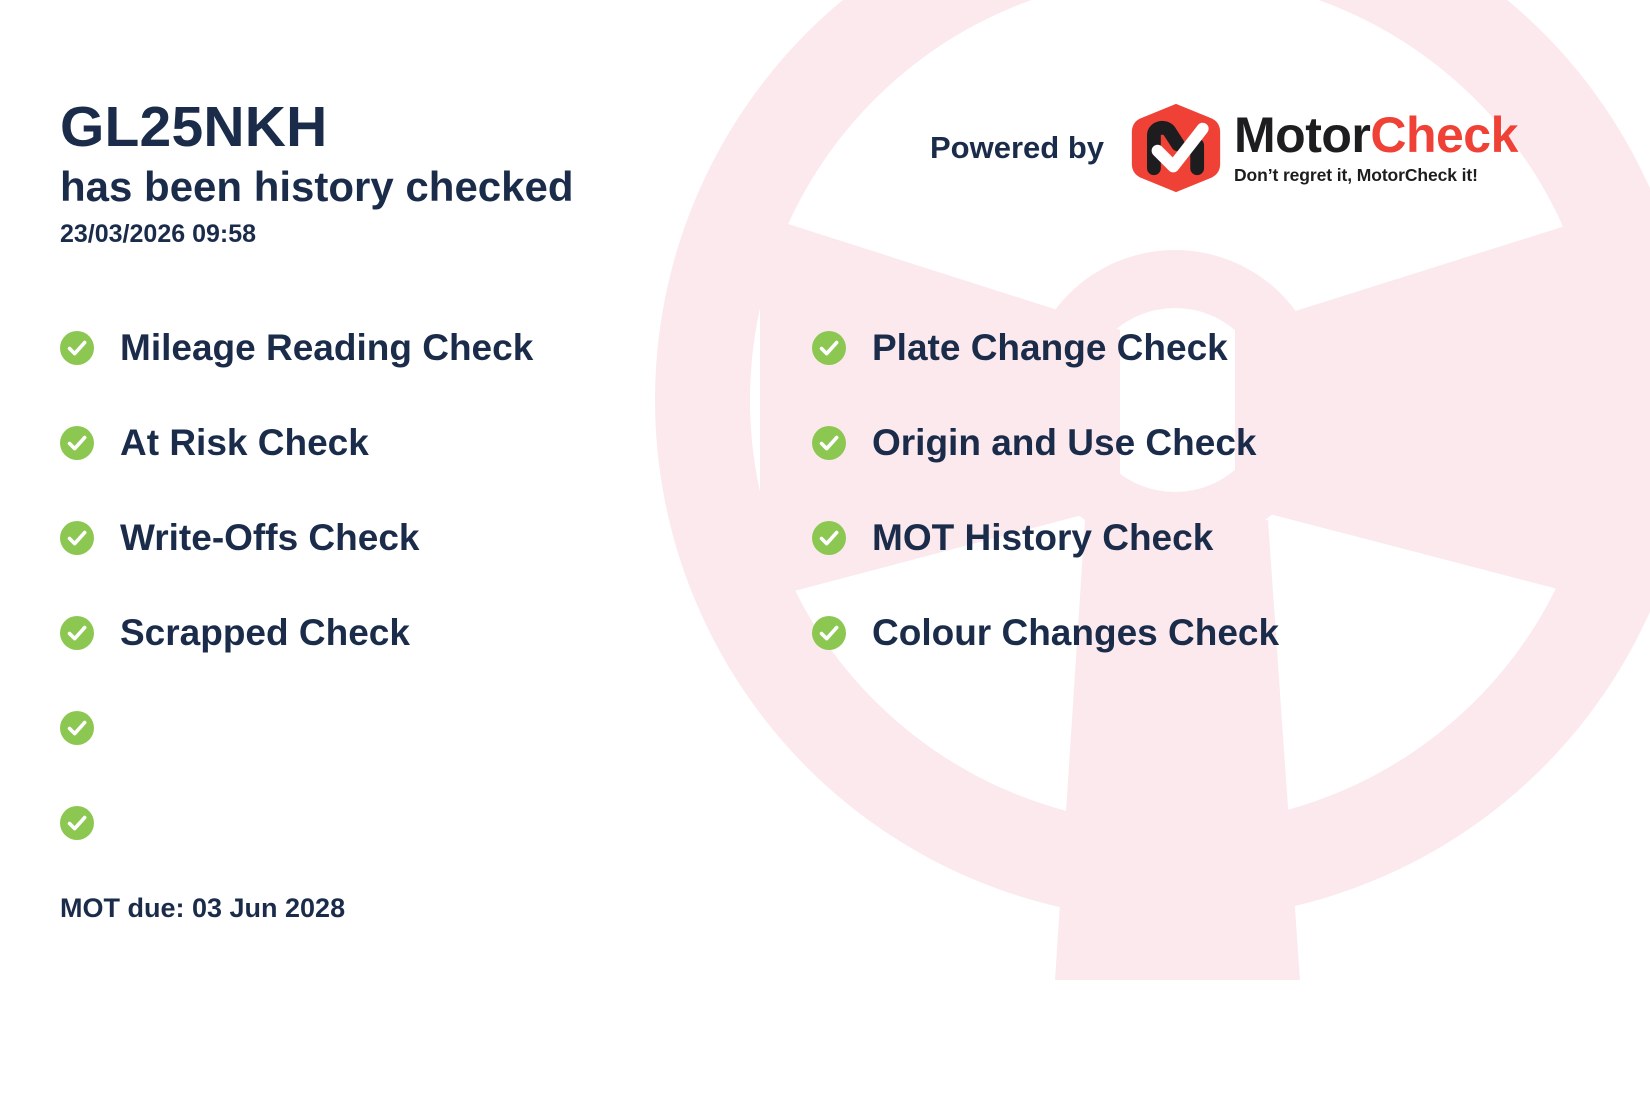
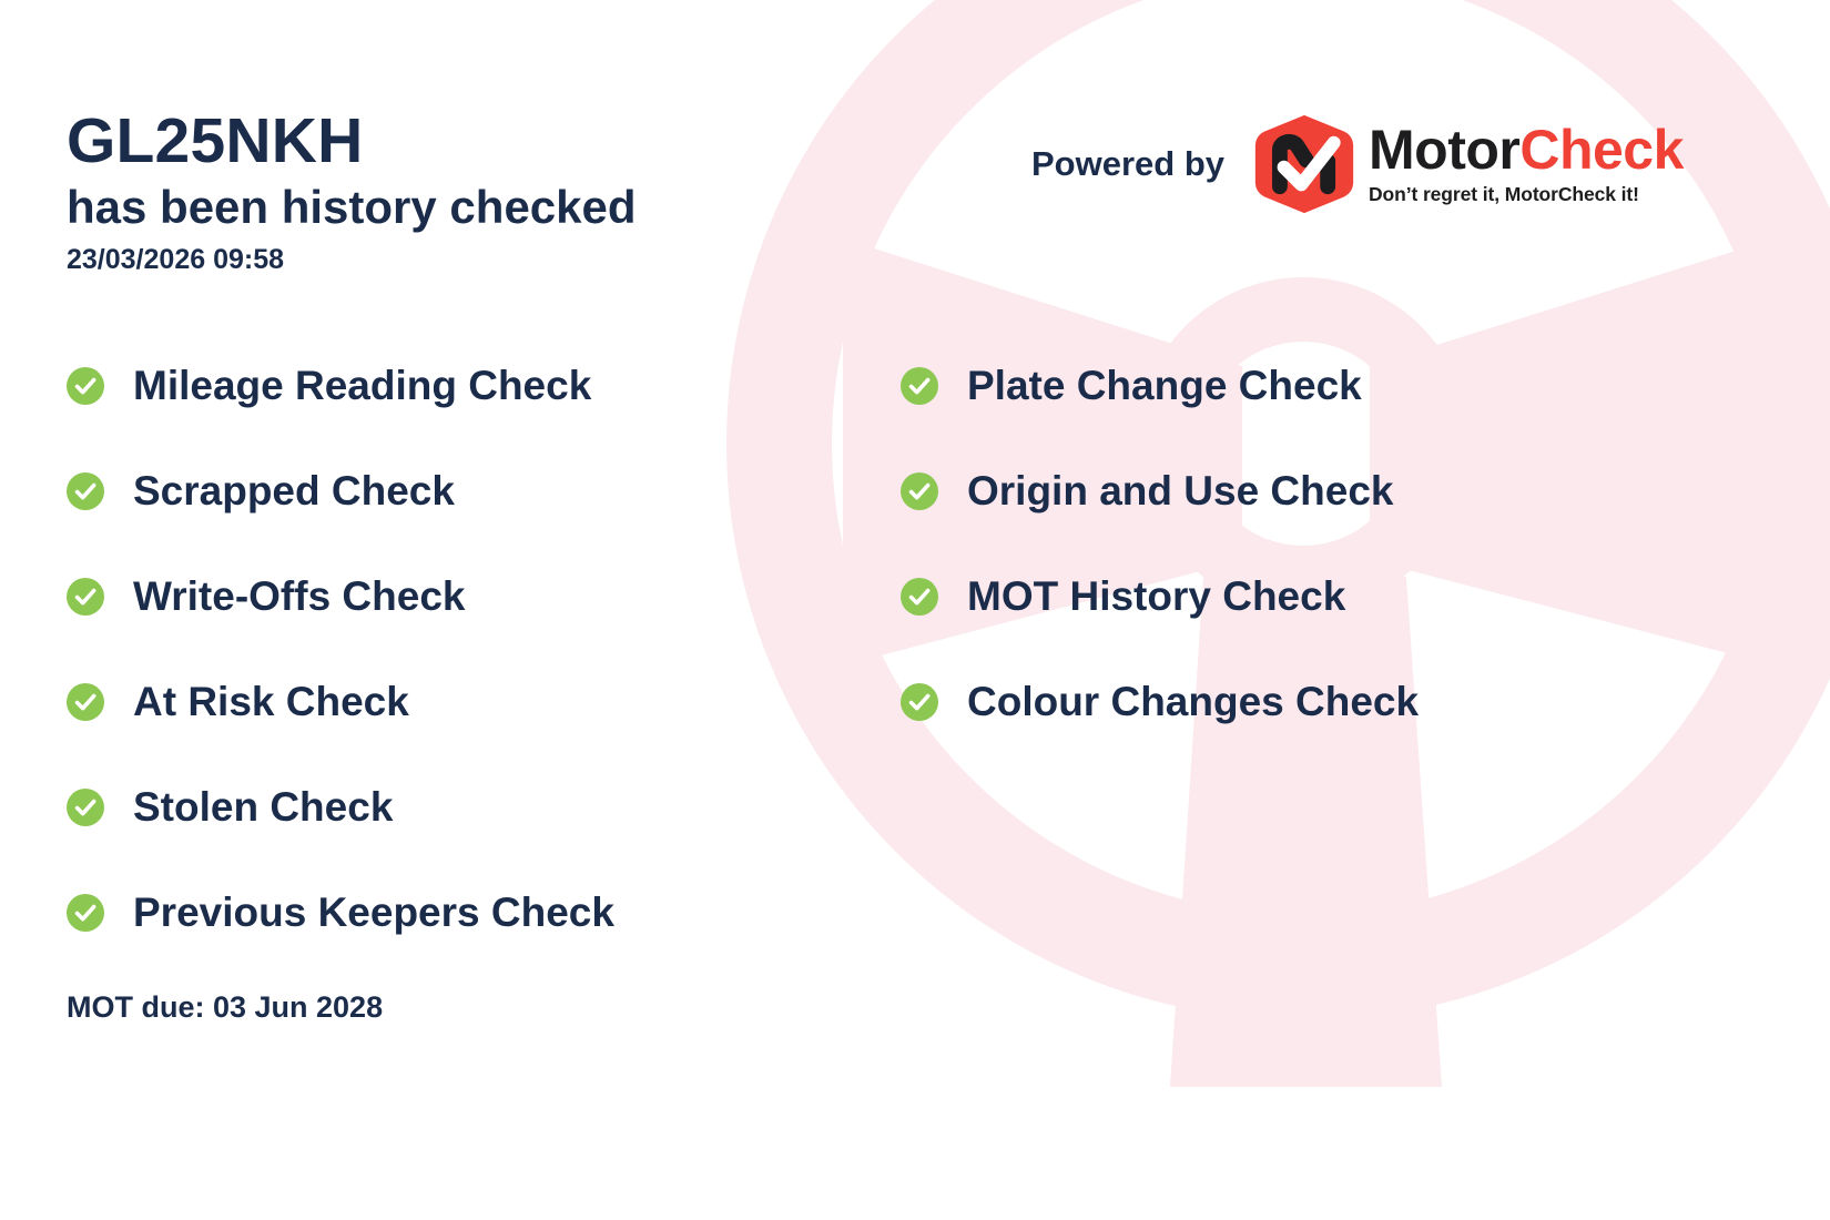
  GL25NKH
  has been history checked
  23/03/2026 09:58
  Powered by
  MotorCheck
  Don’t regret it, MotorCheck it!
  Mileage Reading Check
- At Risk Check
+ Scrapped Check
  Write-Offs Check
- Scrapped Check
+ At Risk Check
+ Stolen Check
+ Previous Keepers Check
  Plate Change Check
  Origin and Use Check
  MOT History Check
  Colour Changes Check
  MOT due: 03 Jun 2028
